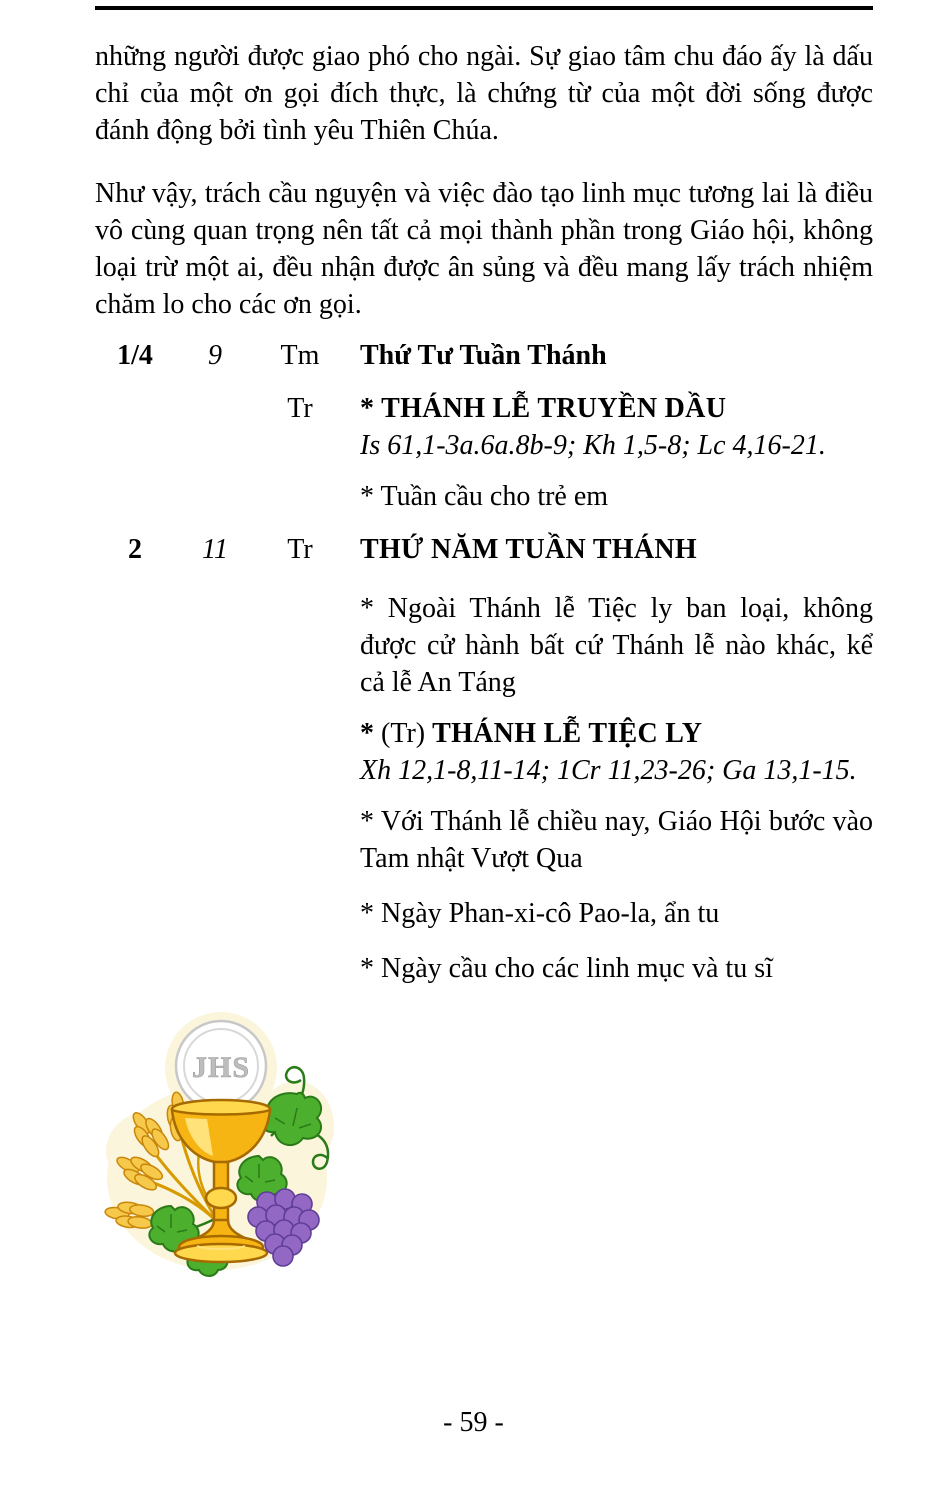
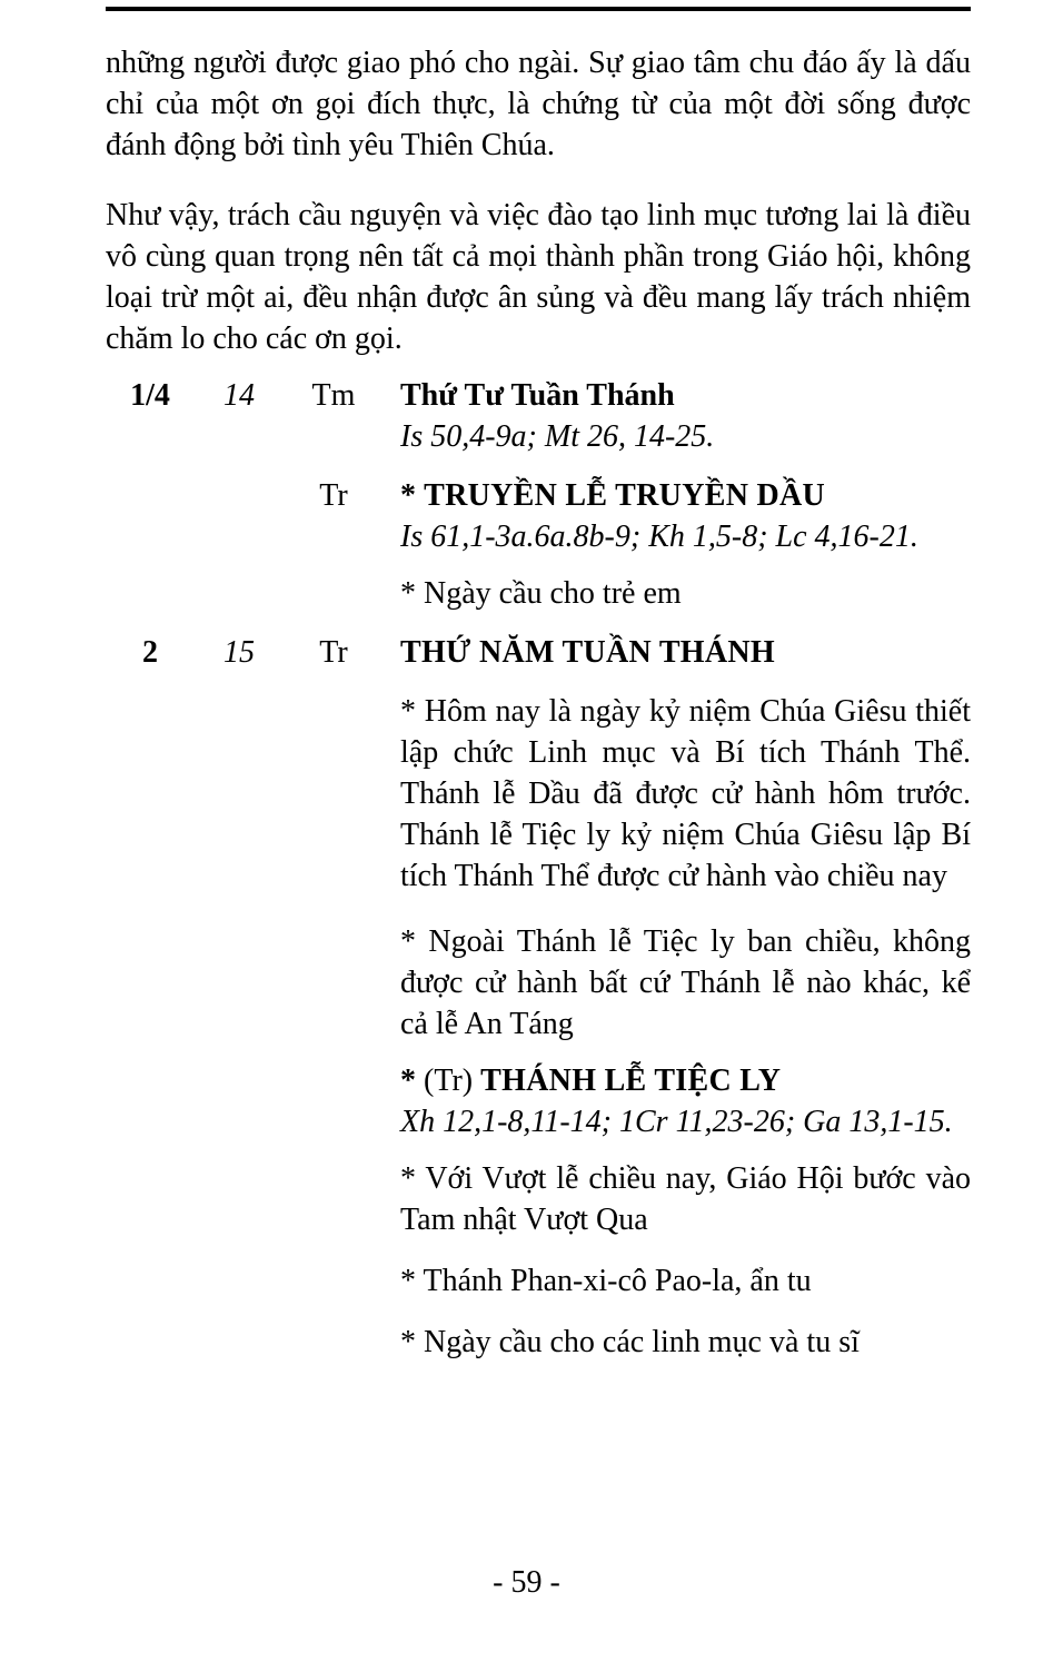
  những người được giao phó cho ngài. Sự giao tâm chu đáo ấy là dấu chỉ của một ơn gọi đích thực, là chứng từ của một đời sống được đánh động bởi tình yêu Thiên Chúa.
  Như vậy, trách cầu nguyện và việc đào tạo linh mục tương lai là điều vô cùng quan trọng nên tất cả mọi thành phần trong Giáo hội, không loại trừ một ai, đều nhận được ân sủng và đều mang lấy trách nhiệm chăm lo cho các ơn gọi.
  1/4
- 9
+ 14
  Tm
  Thứ Tư Tuần Thánh
+ Is 50,4-9a; Mt 26, 14-25.
  Tr
- * THÁNH LỄ TRUYỀN DẦU
+ * TRUYỀN LỄ TRUYỀN DẦU
  Is 61,1-3a.6a.8b-9; Kh 1,5-8; Lc 4,16-21.
- * Tuần cầu cho trẻ em
+ * Ngày cầu cho trẻ em
  2
- 11
+ 15
  Tr
  THỨ NĂM TUẦN THÁNH
+ * Hôm nay là ngày kỷ niệm Chúa Giêsu thiết lập chức Linh mục và Bí tích Thánh Thể. Thánh lễ Dầu đã được cử hành hôm trước. Thánh lễ Tiệc ly kỷ niệm Chúa Giêsu lập Bí tích Thánh Thể được cử hành vào chiều nay
- * Ngoài Thánh lễ Tiệc ly ban loại, không được cử hành bất cứ Thánh lễ nào khác, kể cả lễ An Táng
+ * Ngoài Thánh lễ Tiệc ly ban chiều, không được cử hành bất cứ Thánh lễ nào khác, kể cả lễ An Táng
  * (Tr) THÁNH LỄ TIỆC LY
  Xh 12,1-8,11-14; 1Cr 11,23-26; Ga 13,1-15.
- * Với Thánh lễ chiều nay, Giáo Hội bước vào Tam nhật Vượt Qua
+ * Với Vượt lễ chiều nay, Giáo Hội bước vào Tam nhật Vượt Qua
- * Ngày Phan-xi-cô Pao-la, ẩn tu
+ * Thánh Phan-xi-cô Pao-la, ẩn tu
  * Ngày cầu cho các linh mục và tu sĩ
- JHS
  - 59 -
